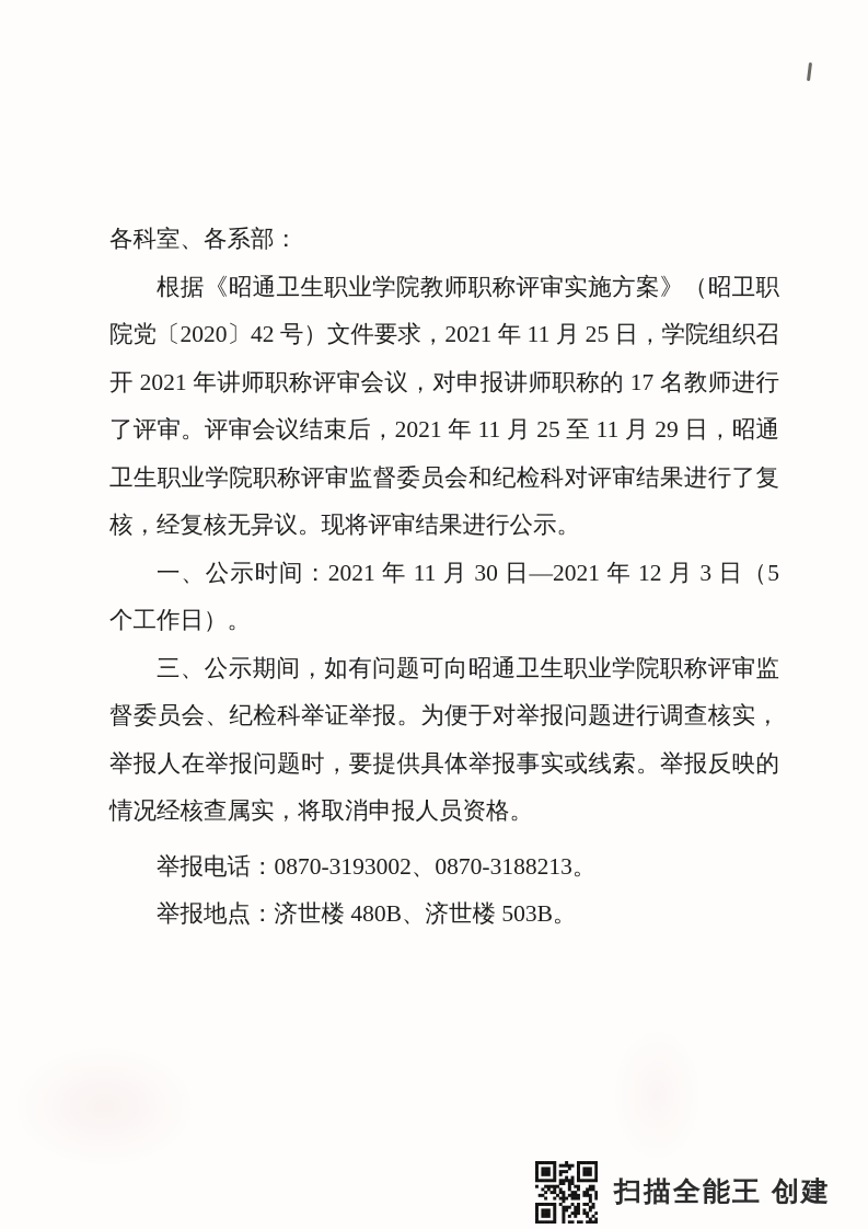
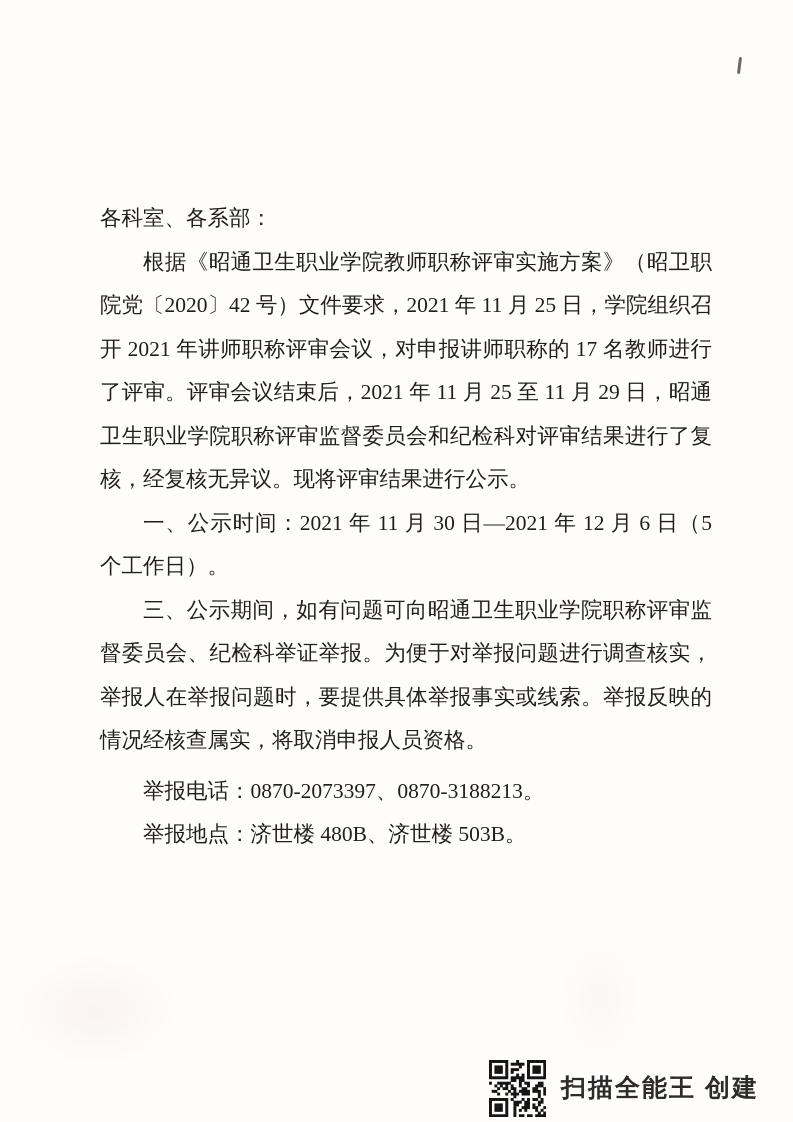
  各科室、各系部：
  根据《昭通卫生职业学院教师职称评审实施方案》（昭卫职院党〔2020〕42 号）文件要求，2021 年 11 月 25 日，学院组织召开 2021 年讲师职称评审会议，对申报讲师职称的 17 名教师进行了评审。评审会议结束后，2021 年 11 月 25 至 11 月 29 日，昭通卫生职业学院职称评审监督委员会和纪检科对评审结果进行了复核，经复核无异议。现将评审结果进行公示。
- 一、公示时间：2021 年 11 月 30 日—2021 年 12 月 3 日（5 个工作日）。
+ 一、公示时间：2021 年 11 月 30 日—2021 年 12 月 6 日（5 个工作日）。
  三、公示期间，如有问题可向昭通卫生职业学院职称评审监督委员会、纪检科举证举报。为便于对举报问题进行调查核实，举报人在举报问题时，要提供具体举报事实或线索。举报反映的情况经核查属实，将取消申报人员资格。
- 举报电话：0870-3193002、0870-3188213。
+ 举报电话：0870-2073397、0870-3188213。
  举报地点：济世楼 480B、济世楼 503B。
  扫描全能王 创建
